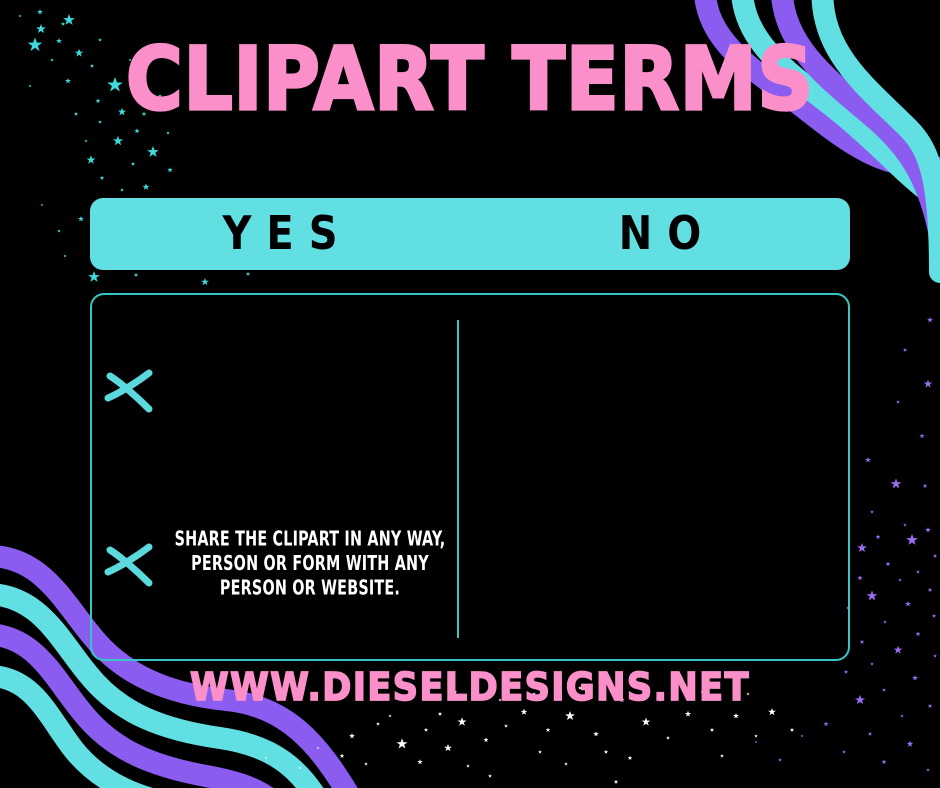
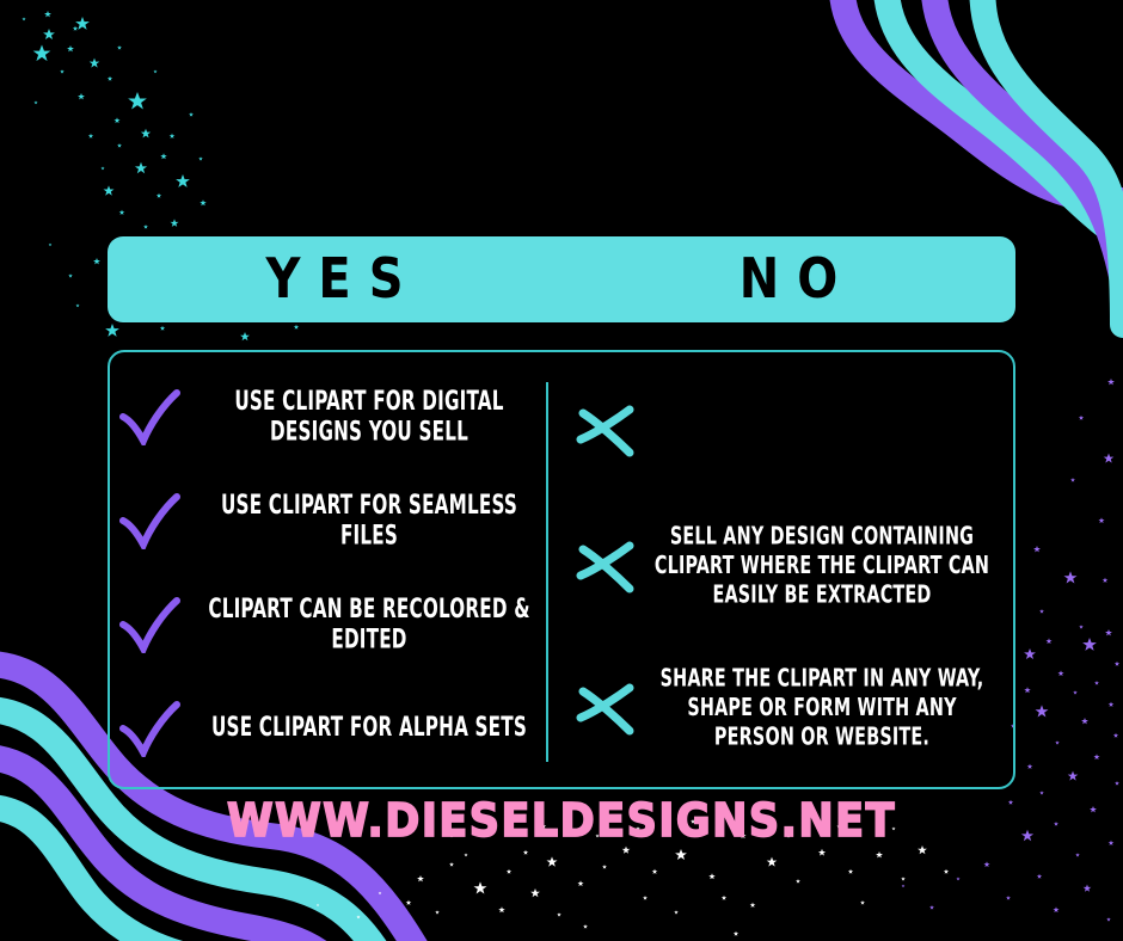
- CLIPART TERMS
  YES
  NO
+ USE CLIPART FOR DIGITAL DESIGNS YOU SELL
+ USE CLIPART FOR SEAMLESS FILES
+ CLIPART CAN BE RECOLORED & EDITED
+ USE CLIPART FOR ALPHA SETS
+ SELL ANY DESIGN CONTAINING CLIPART WHERE THE CLIPART CAN EASILY BE EXTRACTED
- SHARE THE CLIPART IN ANY WAY, PERSON OR FORM WITH ANY PERSON OR WEBSITE.
+ SHARE THE CLIPART IN ANY WAY, SHAPE OR FORM WITH ANY PERSON OR WEBSITE.
  WWW.DIESELDESIGNS.NET
